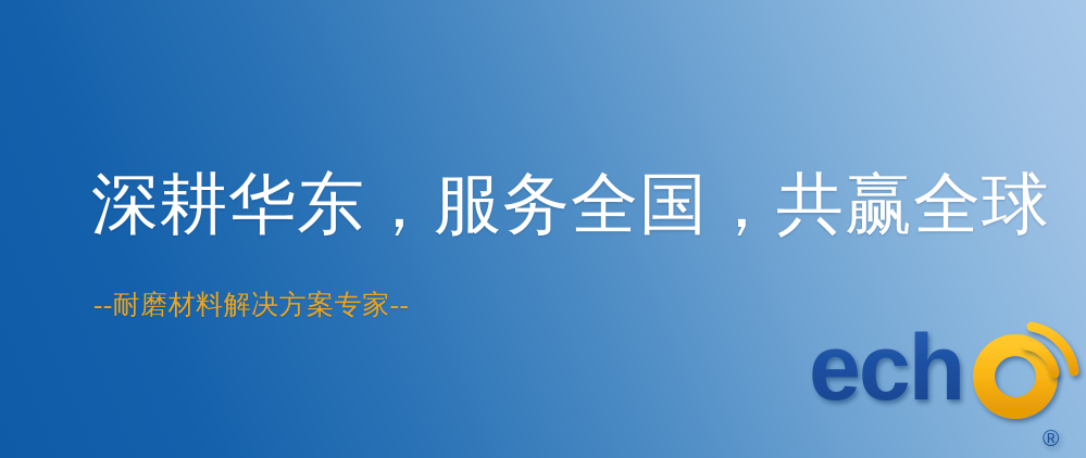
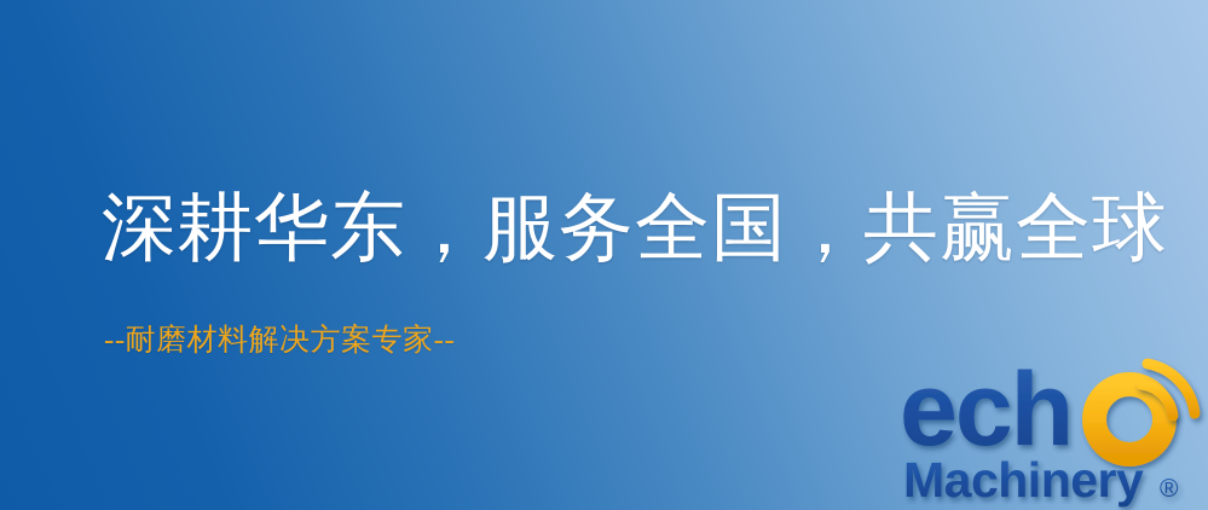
  深耕华东，服务全国，共赢全球
  --耐磨材料解决方案专家--
  ech
+ Machinery
  ®
